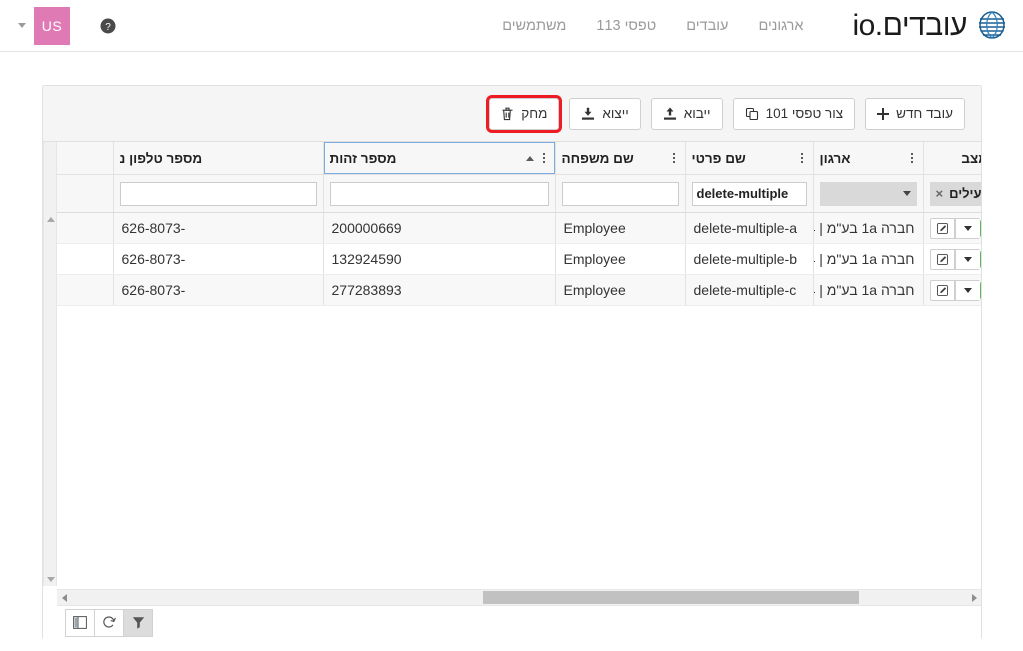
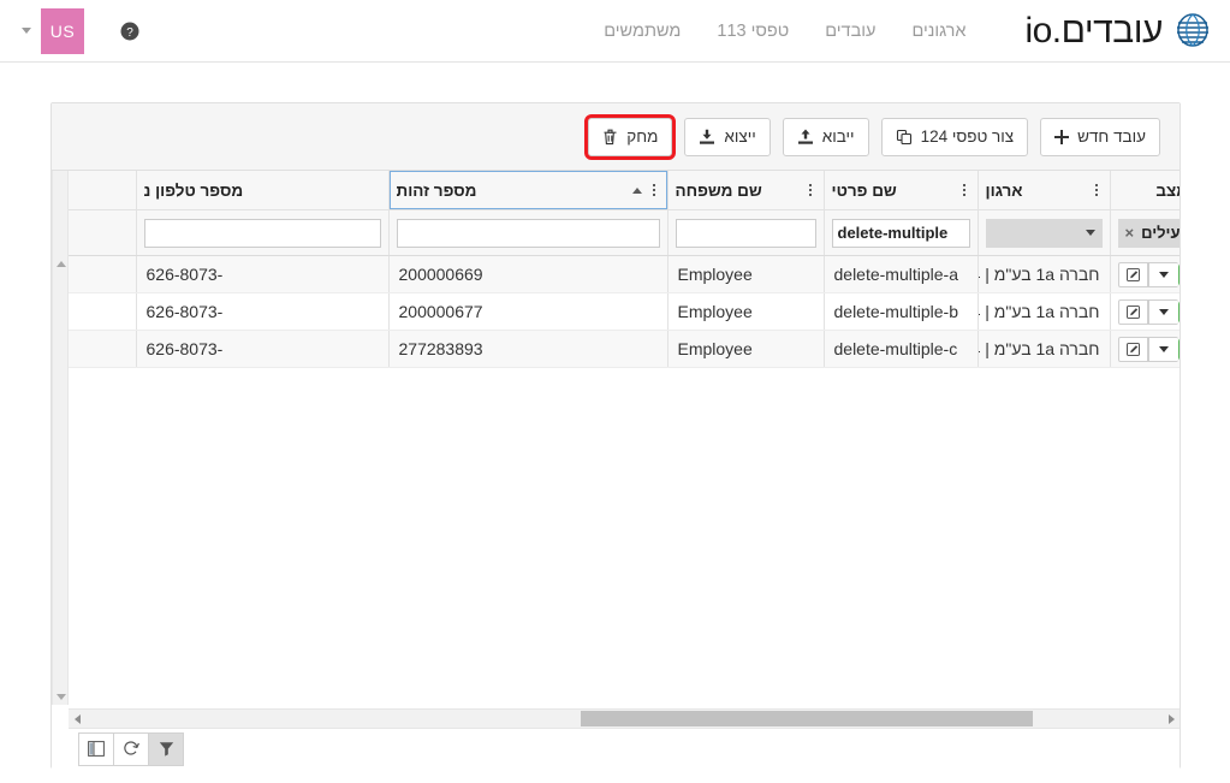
  עובדים.io
  ארגונים
  עובדים
  טפסי 113
  משתמשים
  ?
  US
  עובד חדש
- צור טפסי 101
+ צור טפסי 124
  ייבוא
  ייצוא
  מחק
  צב	ארגון	שם פרטי	שם משפחה	מספר זהות	מספר טלפון נ
  עילים ×		delete-multiple
  	חברה 1a בע"מ |	delete-multiple-a	Employee	200000669	-626-8073
- 	חברה 1a בע"מ |	delete-multiple-b	Employee	132924590	-626-8073
+ 	חברה 1a בע"מ |	delete-multiple-b	Employee	200000677	-626-8073
  	חברה 1a בע"מ |	delete-multiple-c	Employee	277283893	-626-8073
